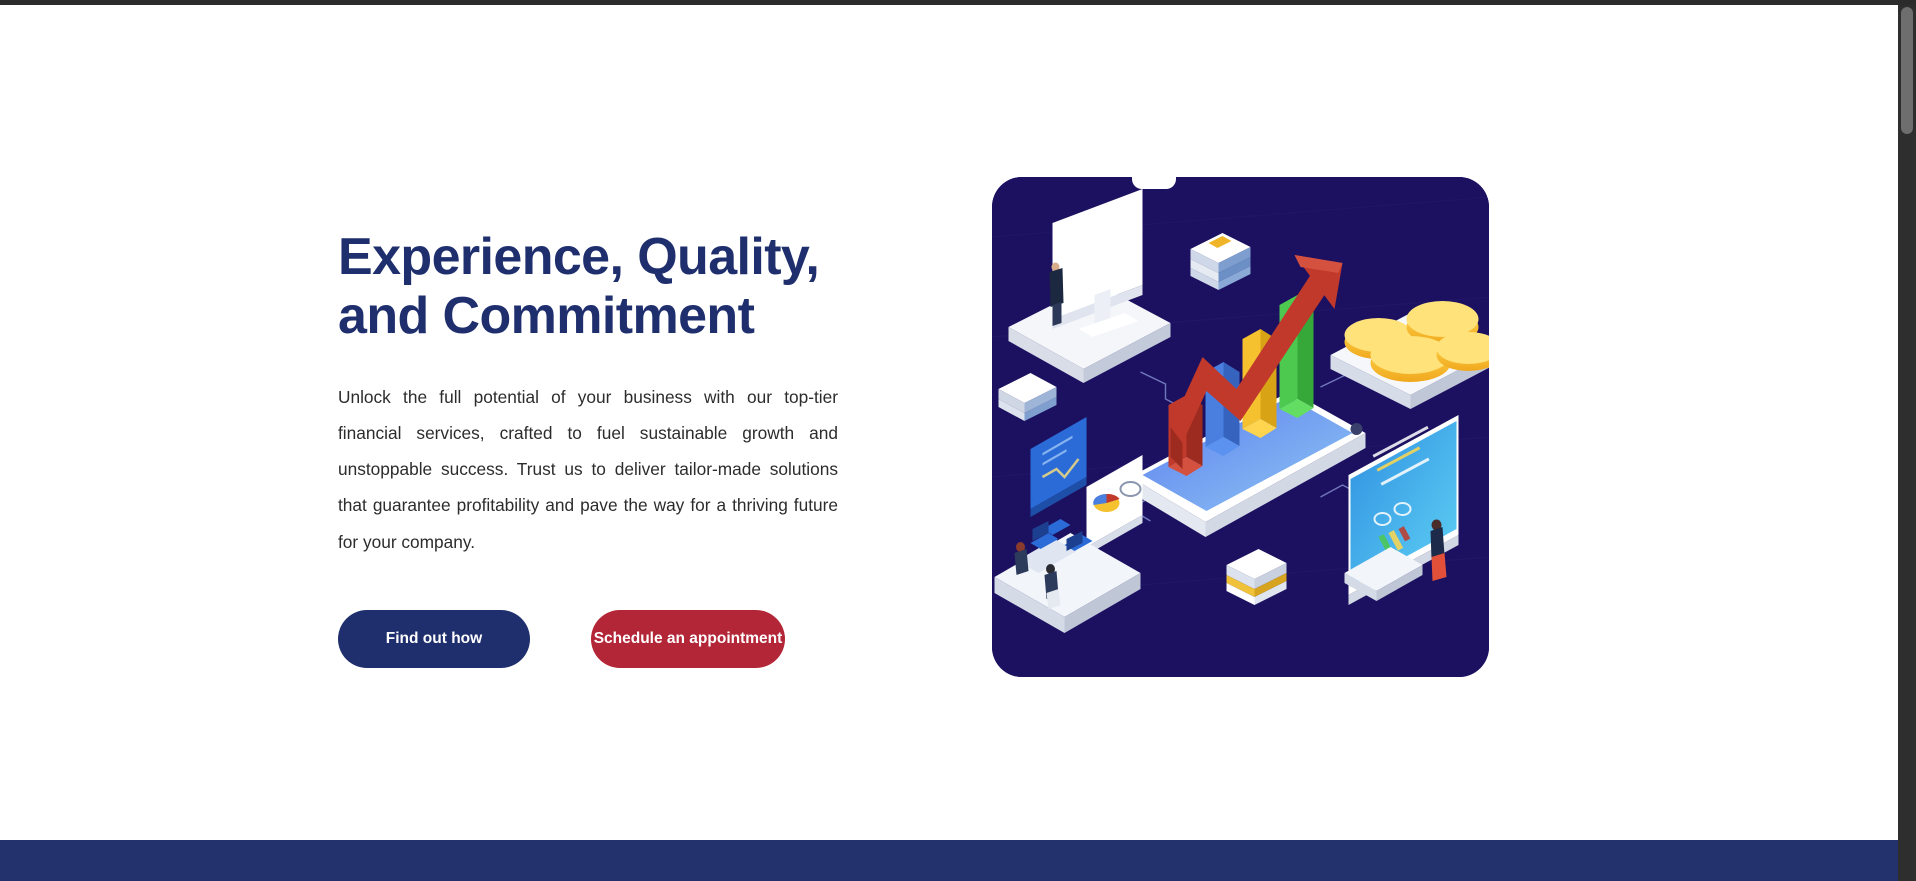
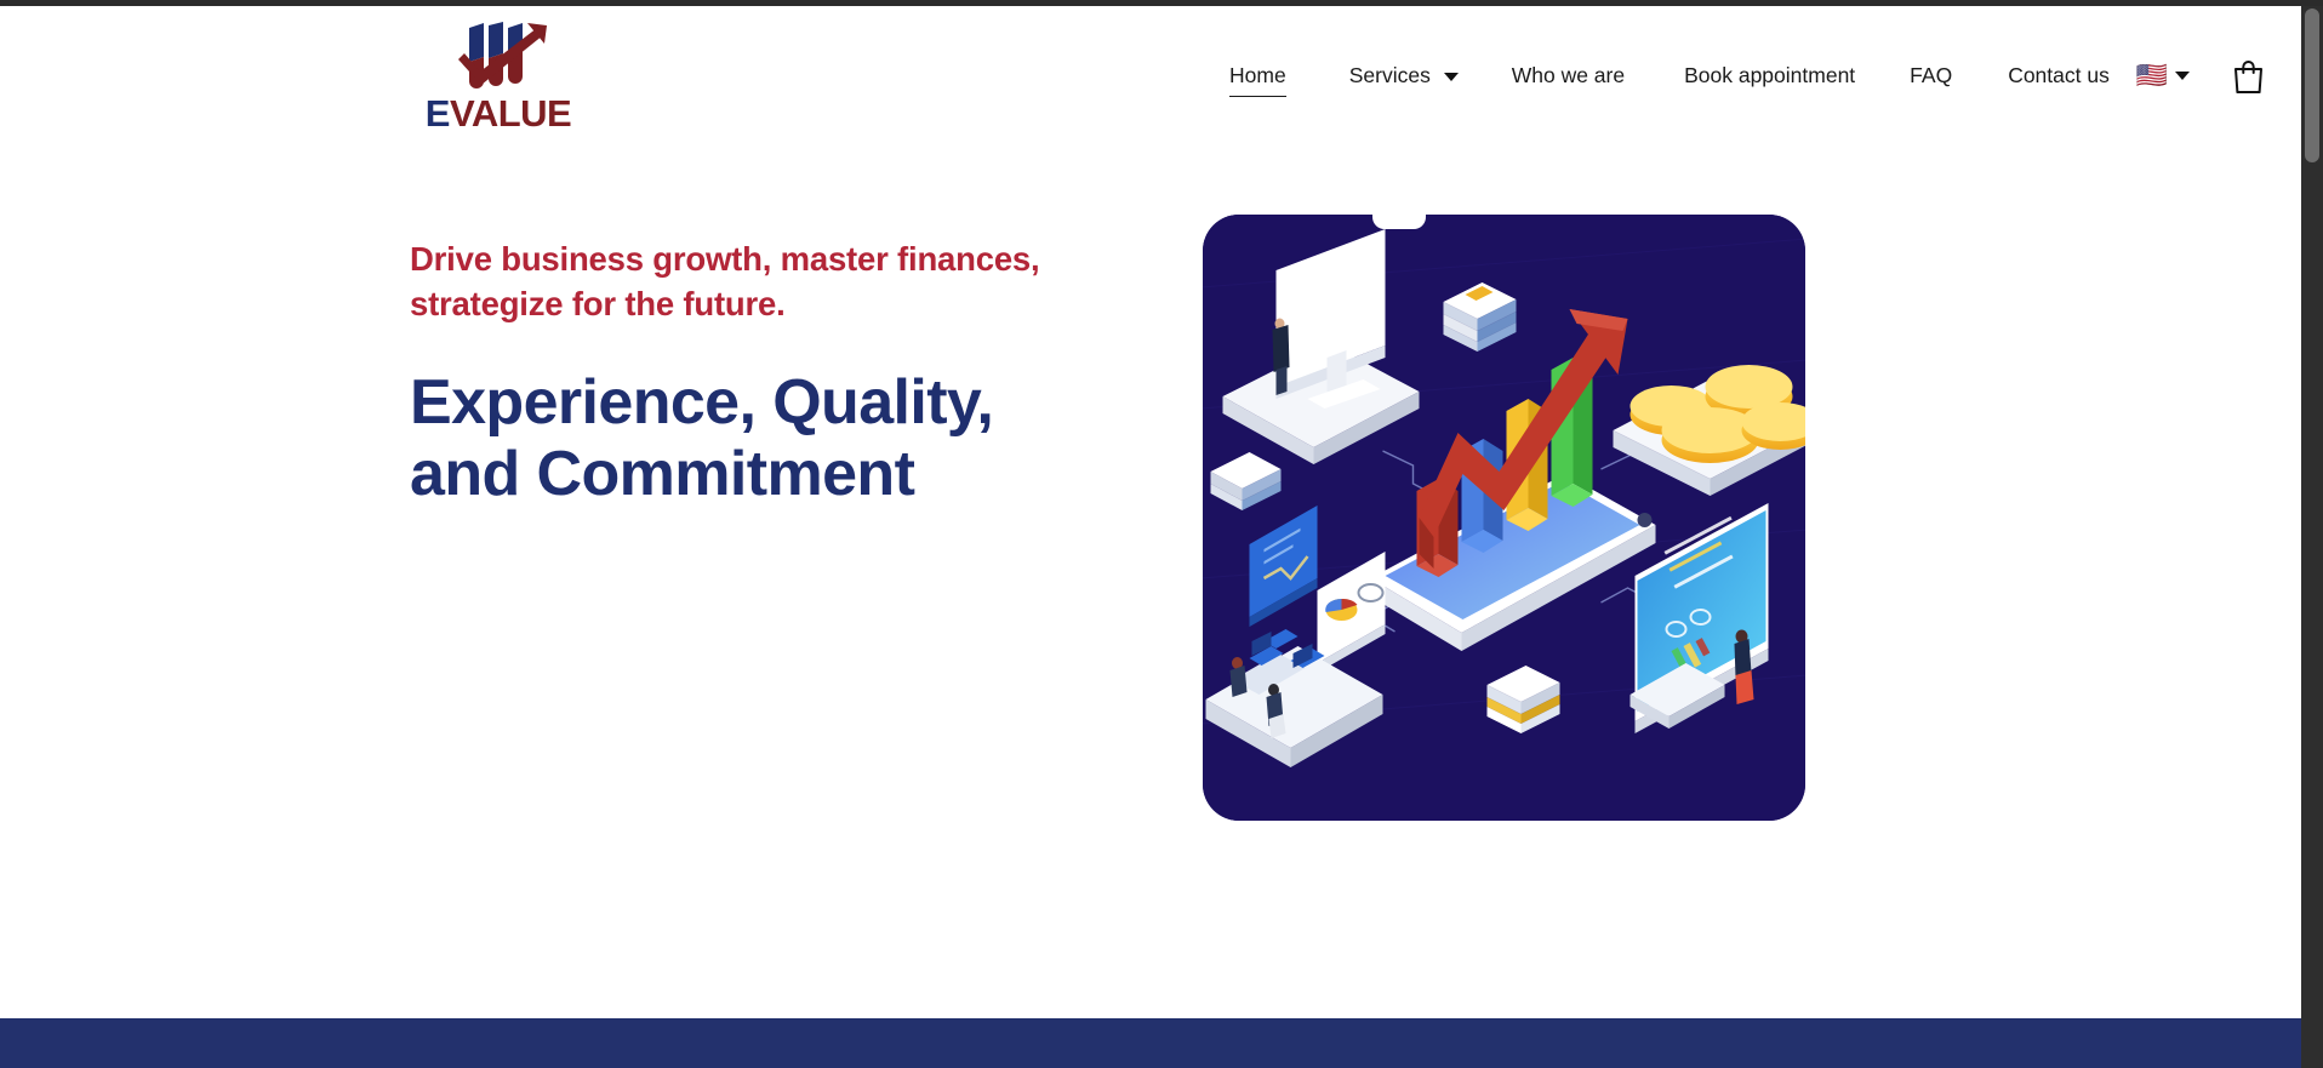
+ EVALUE
+ Home
+ Services
+ Who we are
+ Book appointment
+ FAQ
+ Contact us
+ 🇺🇸
+ Drive business growth, master finances,
+ strategize for the future.
  Experience, Quality, and Commitment
- Unlock the full potential of your business with our top-tier financial services, crafted to fuel sustainable growth and unstoppable success. Trust us to deliver tailor-made solutions that guarantee profitability and pave the way for a thriving future for your company.
- Find out how
- Schedule an appointment
